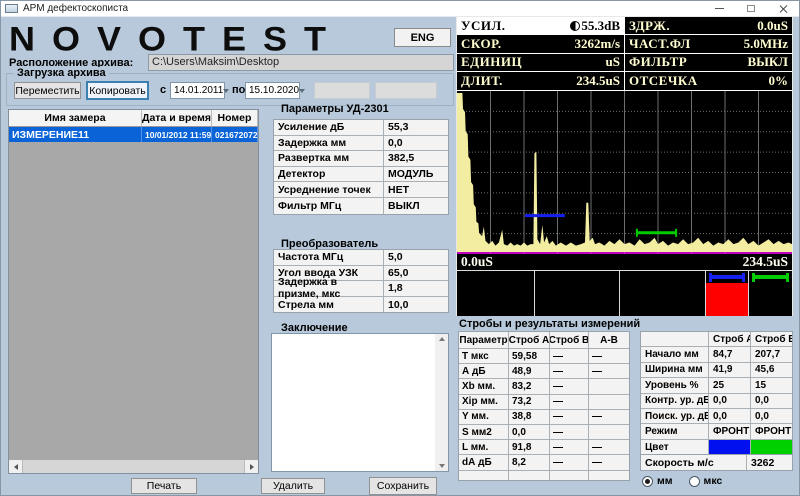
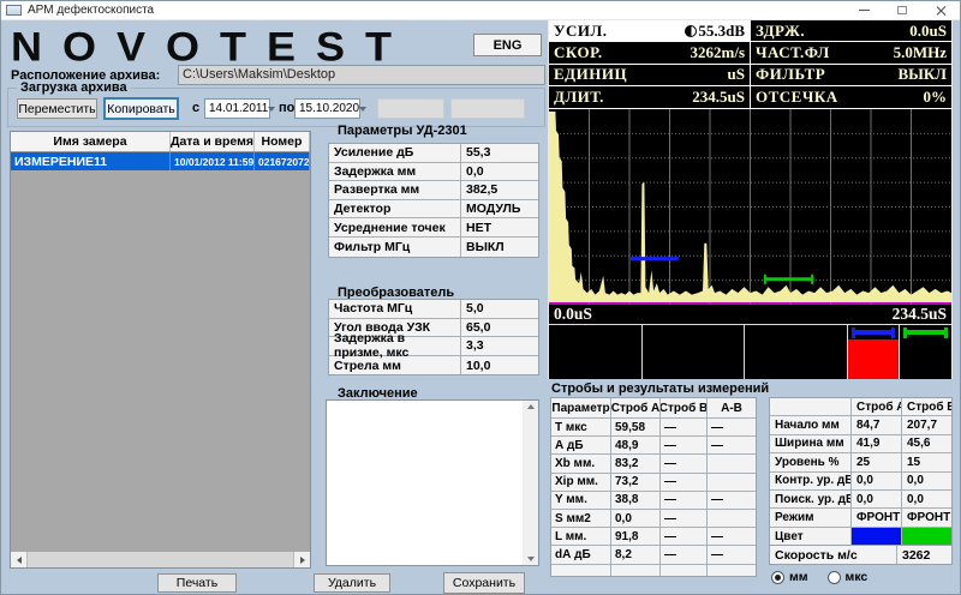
  АРМ дефектоскописта
  NOVOTEST
  ENG
  Расположение архива:
  C:\Users\Maksim\Desktop
  Загрузка архива
  Переместить
  Копировать
  с
  14.01.2011
  по
  15.10.2020
  Имя замера
  Дата и время
  Номер
  ИЗМЕРЕНИЕ11
  10/01/2012 11:59
  021672072
  Печать
  Удалить
  Сохранить
  Параметры УД-2301
  Усиление дБ
  55,3
  Задержка мм
  0,0
  Развертка мм
  382,5
  Детектор
  МОДУЛЬ
  Усреднение точек
  НЕТ
  Фильтр МГц
  ВЫКЛ
  Преобразователь
  Частота МГц
  5,0
  Угол ввода УЗК
  65,0
  Задержка в призме, мкс
- 1,8
+ 3,3
  Стрела мм
  10,0
  Заключение
  УСИЛ.
  55.3dB
  ЗДРЖ.
  0.0uS
  СКОР.
  3262m/s
  ЧАСТ.ФЛ
  5.0MHz
  ЕДИНИЦ
  uS
  ФИЛЬТР
  ВЫКЛ
  ДЛИТ.
  234.5uS
  ОТСЕЧКА
  0%
  0.0uS
  234.5uS
  Стробы и результаты измерений
  Параметр
  Строб А
  Строб В
  А-В
  Т мкс
  59,58
  —
  —
  А дБ
  48,9
  —
  —
  Хb мм.
  83,2
  —
  Хip мм.
  73,2
  —
  Y мм.
  38,8
  —
  —
  S мм2
  0,0
  —
  L мм.
  91,8
  —
  —
  dА дБ
  8,2
  —
  —
  Строб А
  Строб В
  Начало мм
  84,7
  207,7
  Ширина мм
  41,9
  45,6
  Уровень %
  25
  15
  Контр. ур. дБ
  0,0
  0,0
  Поиск. ур. дБ
  0,0
  0,0
  Режим
  ФРОНТ
  ФРОНТ
  Цвет
  Скорость м/с
  3262
  мм
  мкс
